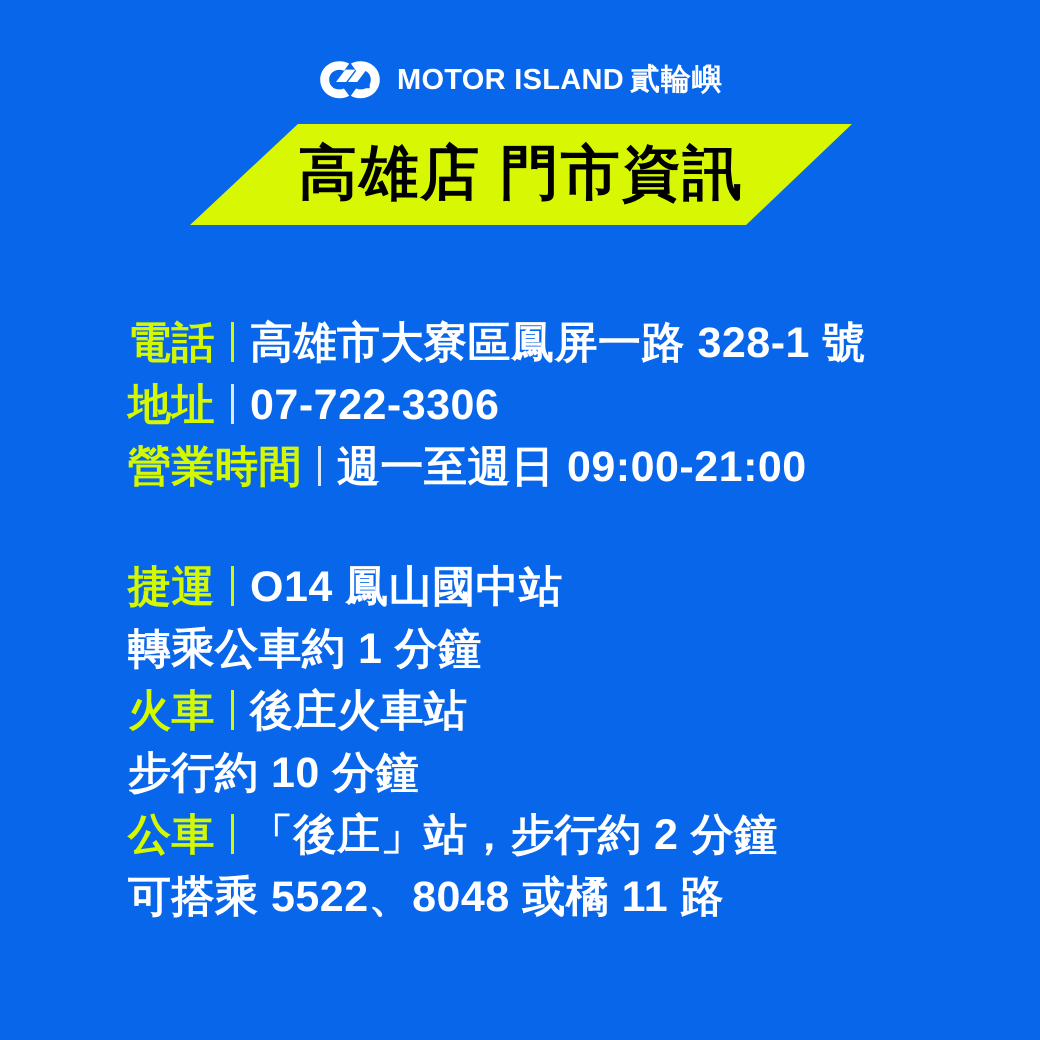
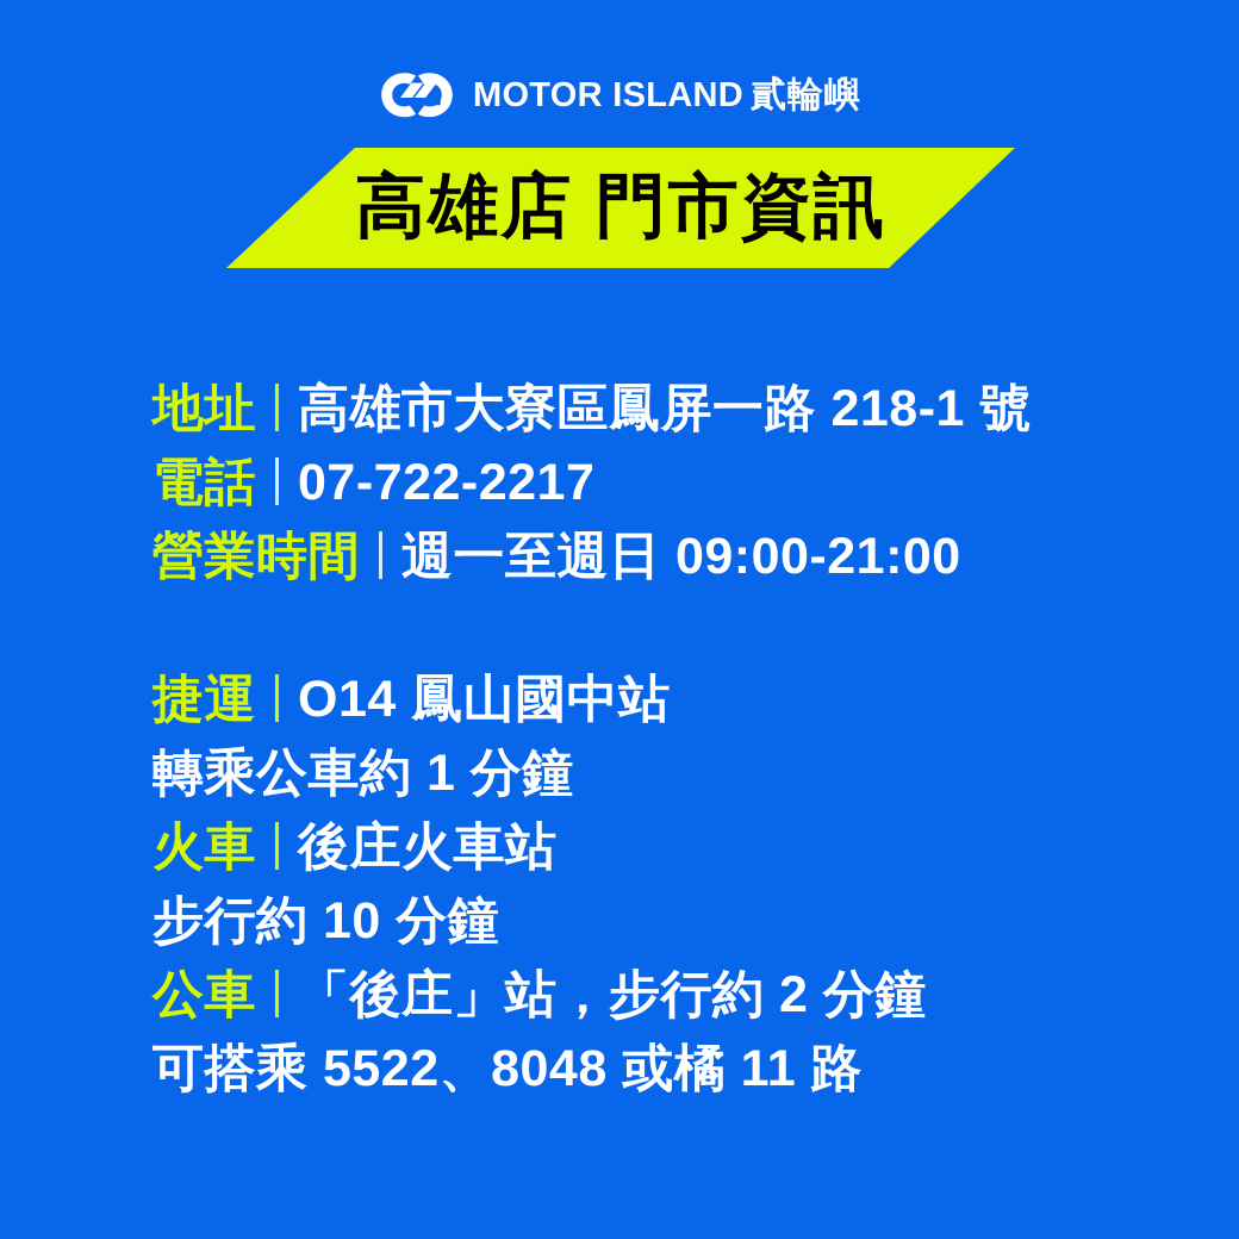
  MOTOR ISLAND 貳輪嶼
  高雄店 門市資訊
- 電話
+ 地址
- 高雄市大寮區鳳屏一路 328-1 號
+ 高雄市大寮區鳳屏一路 218-1 號
- 地址
+ 電話
- 07-722-3306
+ 07-722-2217
  營業時間
  週一至週日 09:00-21:00
  捷運
  O14 鳳山國中站
  轉乘公車約 1 分鐘
  火車
  後庄火車站
  步行約 10 分鐘
  公車
  「後庄」站，步行約 2 分鐘
  可搭乘 5522、8048 或橘 11 路
